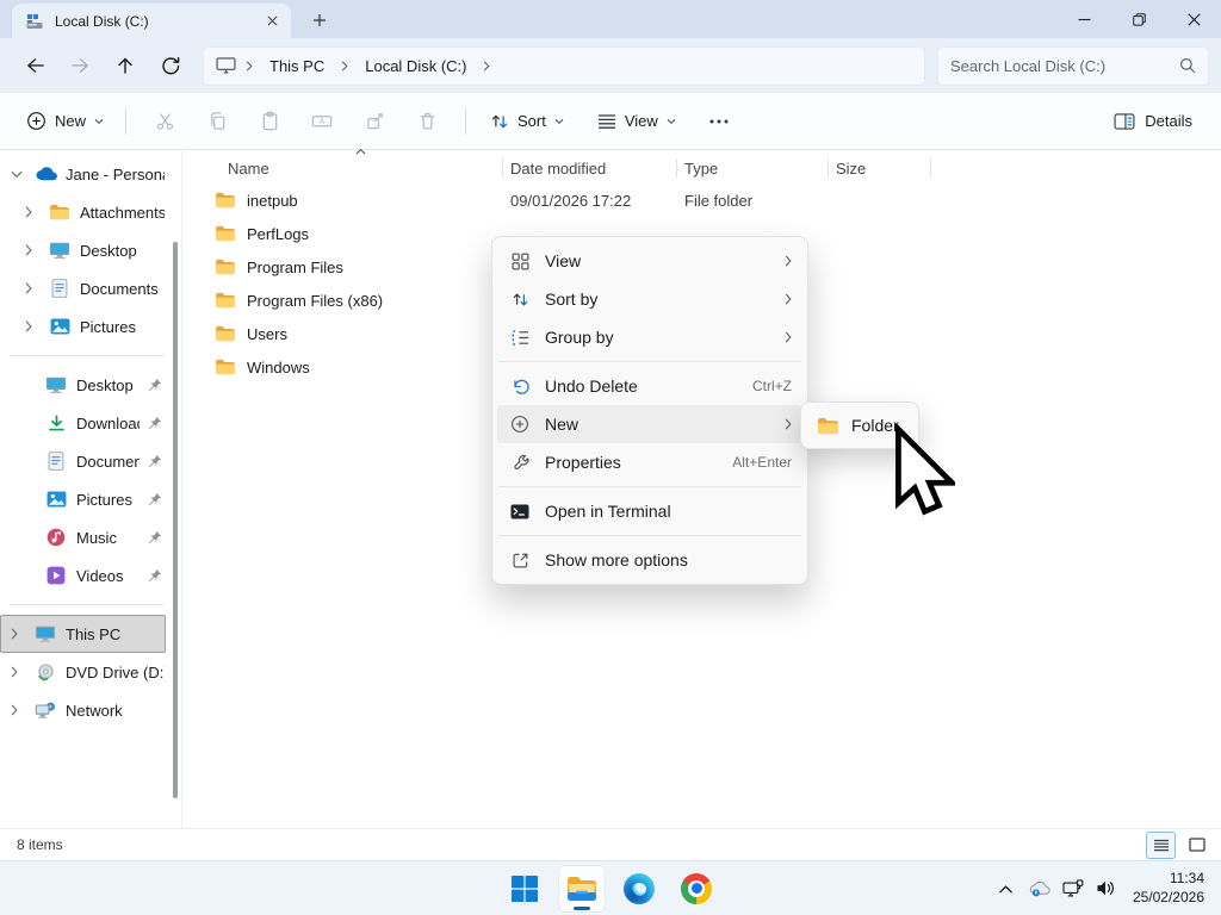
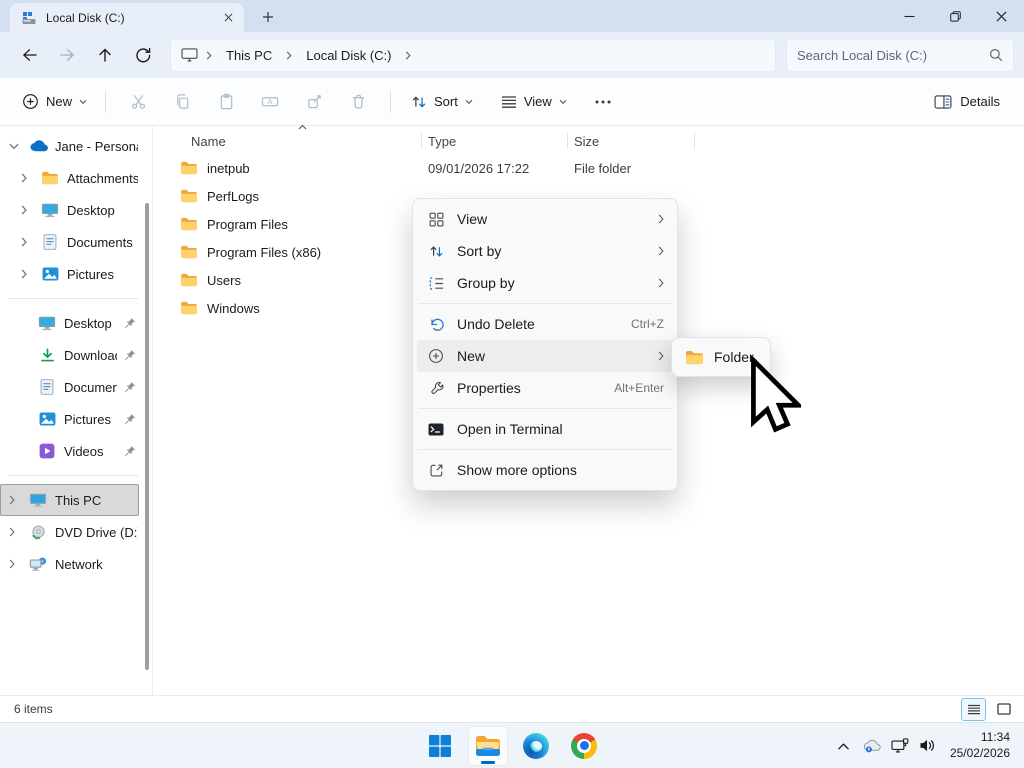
  Local Disk (C:)
  This PC
  Local Disk (C:)
  Search Local Disk (C:)
  New
  A
  Sort
  View
  Details
  Jane - Person
  Attachments
  Desktop
  Documents
  Pictures
  Desktop
  Downloa
  Documen
  Pictures
- Music
  Videos
  This PC
  DVD Drive (D:
  Network
  Name
- Date modified
  Type
  Size
  inetpub
  09/01/2026 17:22
  File folder
  PerfLogs
  Program Files
  Program Files (x86)
  Users
  Windows
- 8 items
+ 6 items
  View
  Sort by
  Group by
  Undo Delete
  Ctrl+Z
  New
  Properties
  Alt+Enter
  Open in Terminal
  Show more options
  Folde
  11:34
  25/02/2026
